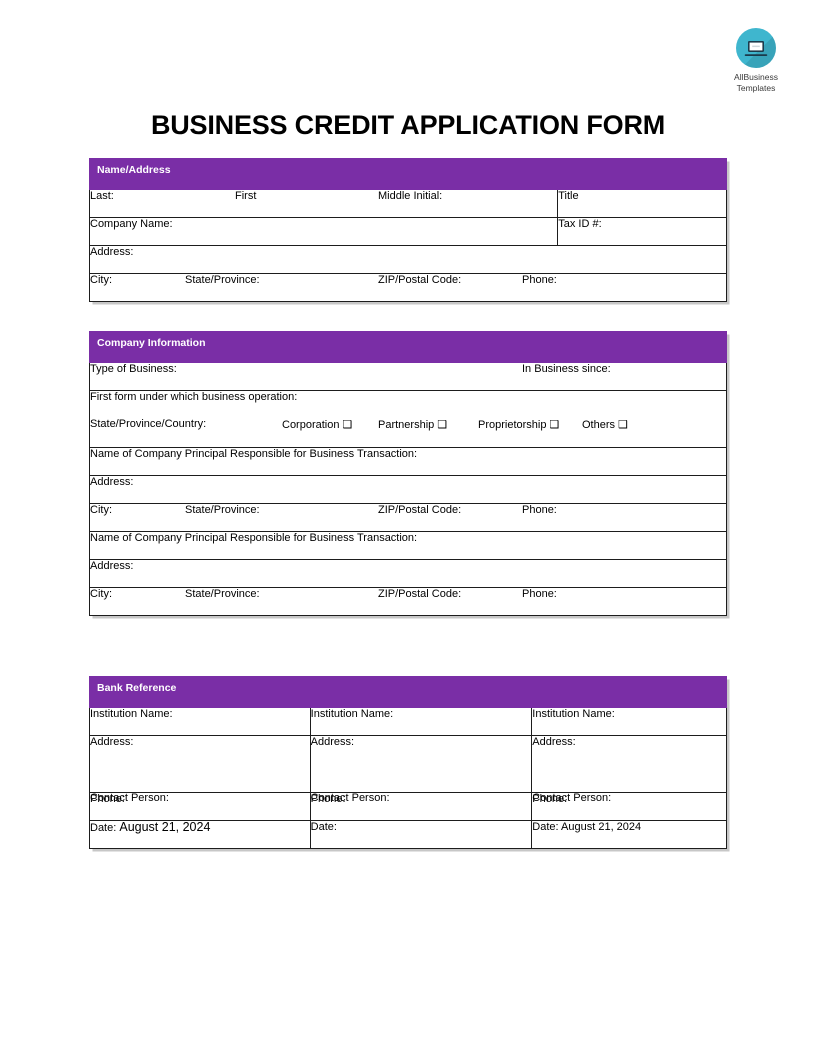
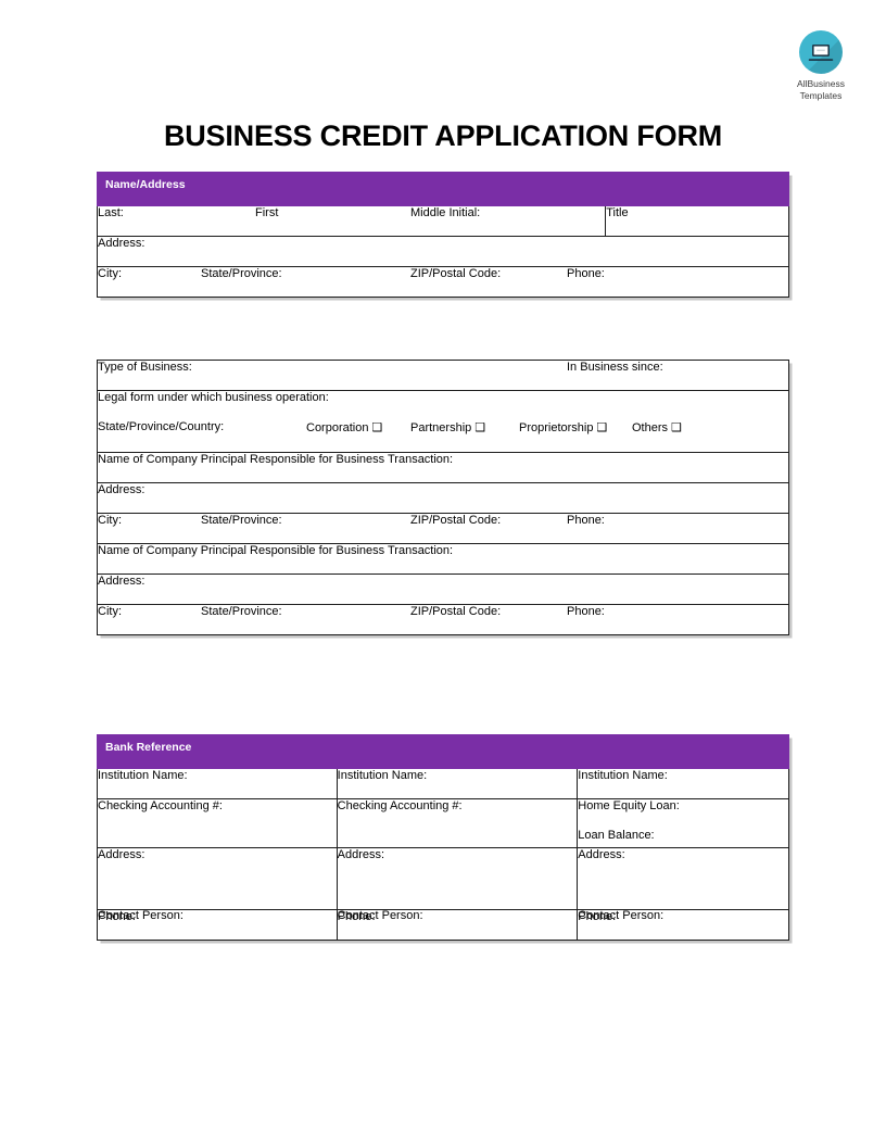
  AllBusiness
  Templates
  BUSINESS CREDIT APPLICATION FORM
  Name/Address
  Last: First Middle Initial:	Title
- Company Name:	Tax ID #:
  Address:
  City: State/Province: ZIP/Postal Code: Phone:
- Company Information
  Type of Business: In Business since:
- First form under which business operation: State/Province/Country: Corporation ❑ Partnership ❑ Proprietorship ❑ Others ❑
+ Legal form under which business operation: State/Province/Country: Corporation ❑ Partnership ❑ Proprietorship ❑ Others ❑
  Name of Company Principal Responsible for Business Transaction:
  Address:
  City: State/Province: ZIP/Postal Code: Phone:
  Name of Company Principal Responsible for Business Transaction:
  Address:
  City: State/Province: ZIP/Postal Code: Phone:
  Bank Reference
  Institution Name:	Institution Name:	Institution Name:
+ Checking Accounting #:	Checking Accounting #:	Home Equity Loan: Loan Balance:
  Address: Contact Person:	Address: Contact Person:	Address: Contact Person:
  Phone:	Phone:	Phone:
- Date: August 21, 2024	Date:	Date: August 21, 2024
